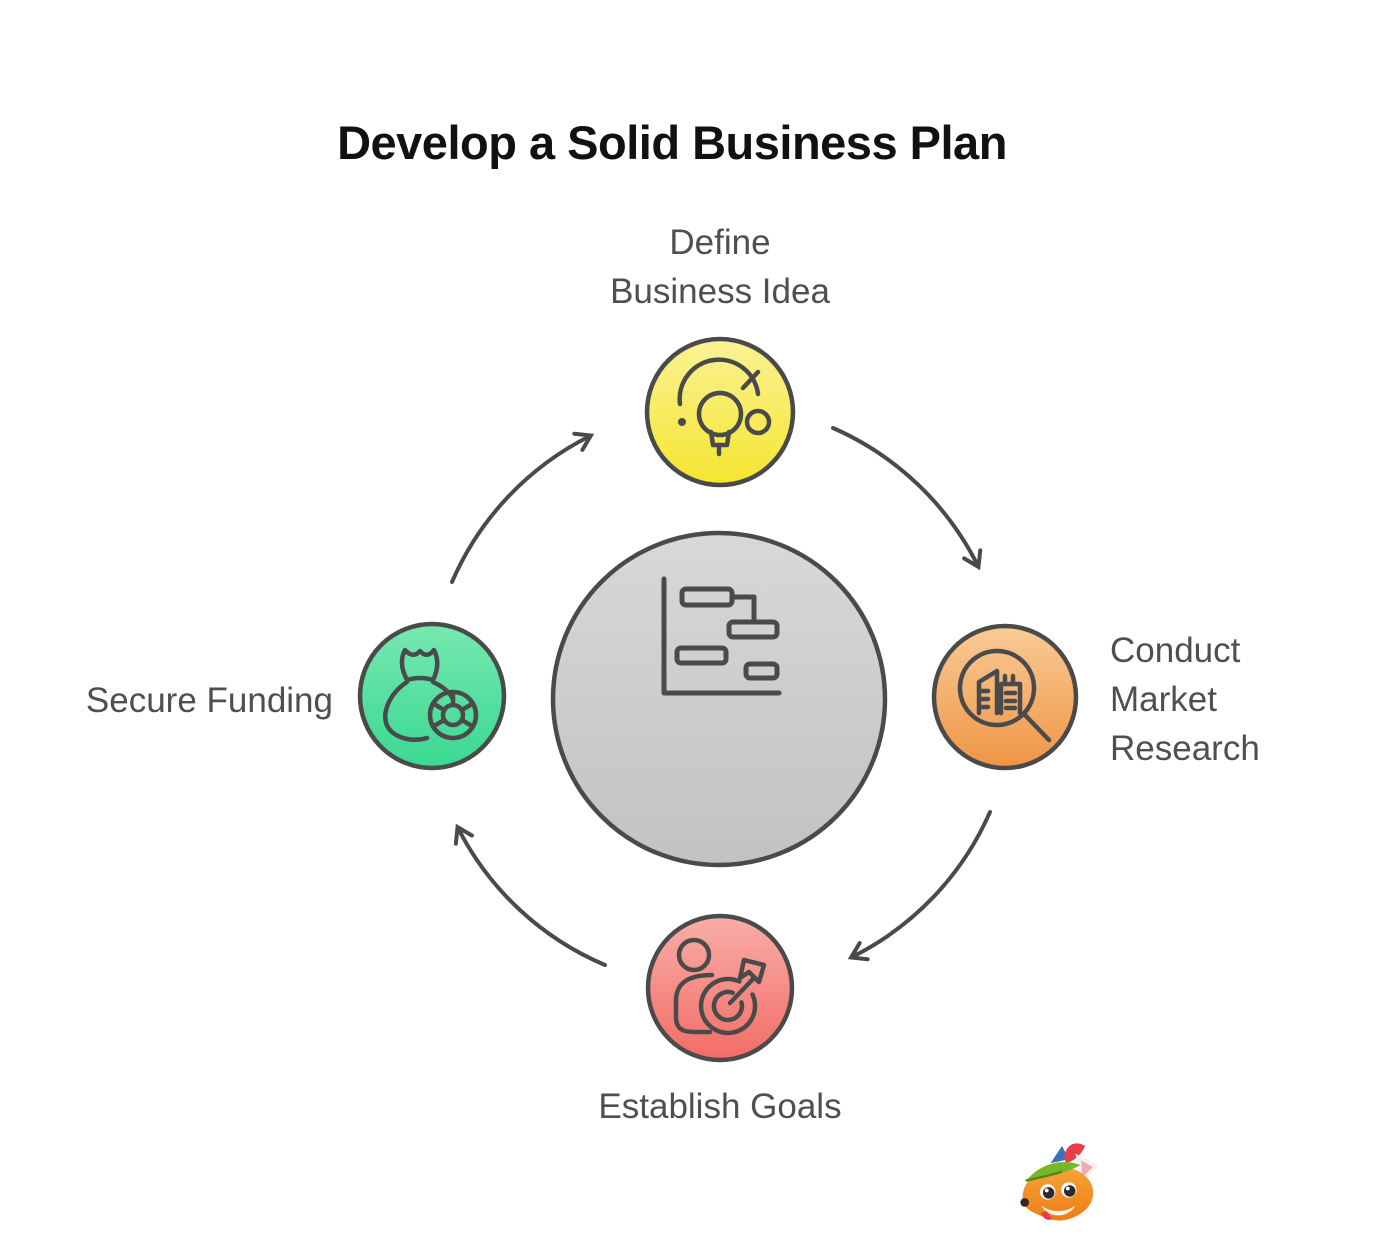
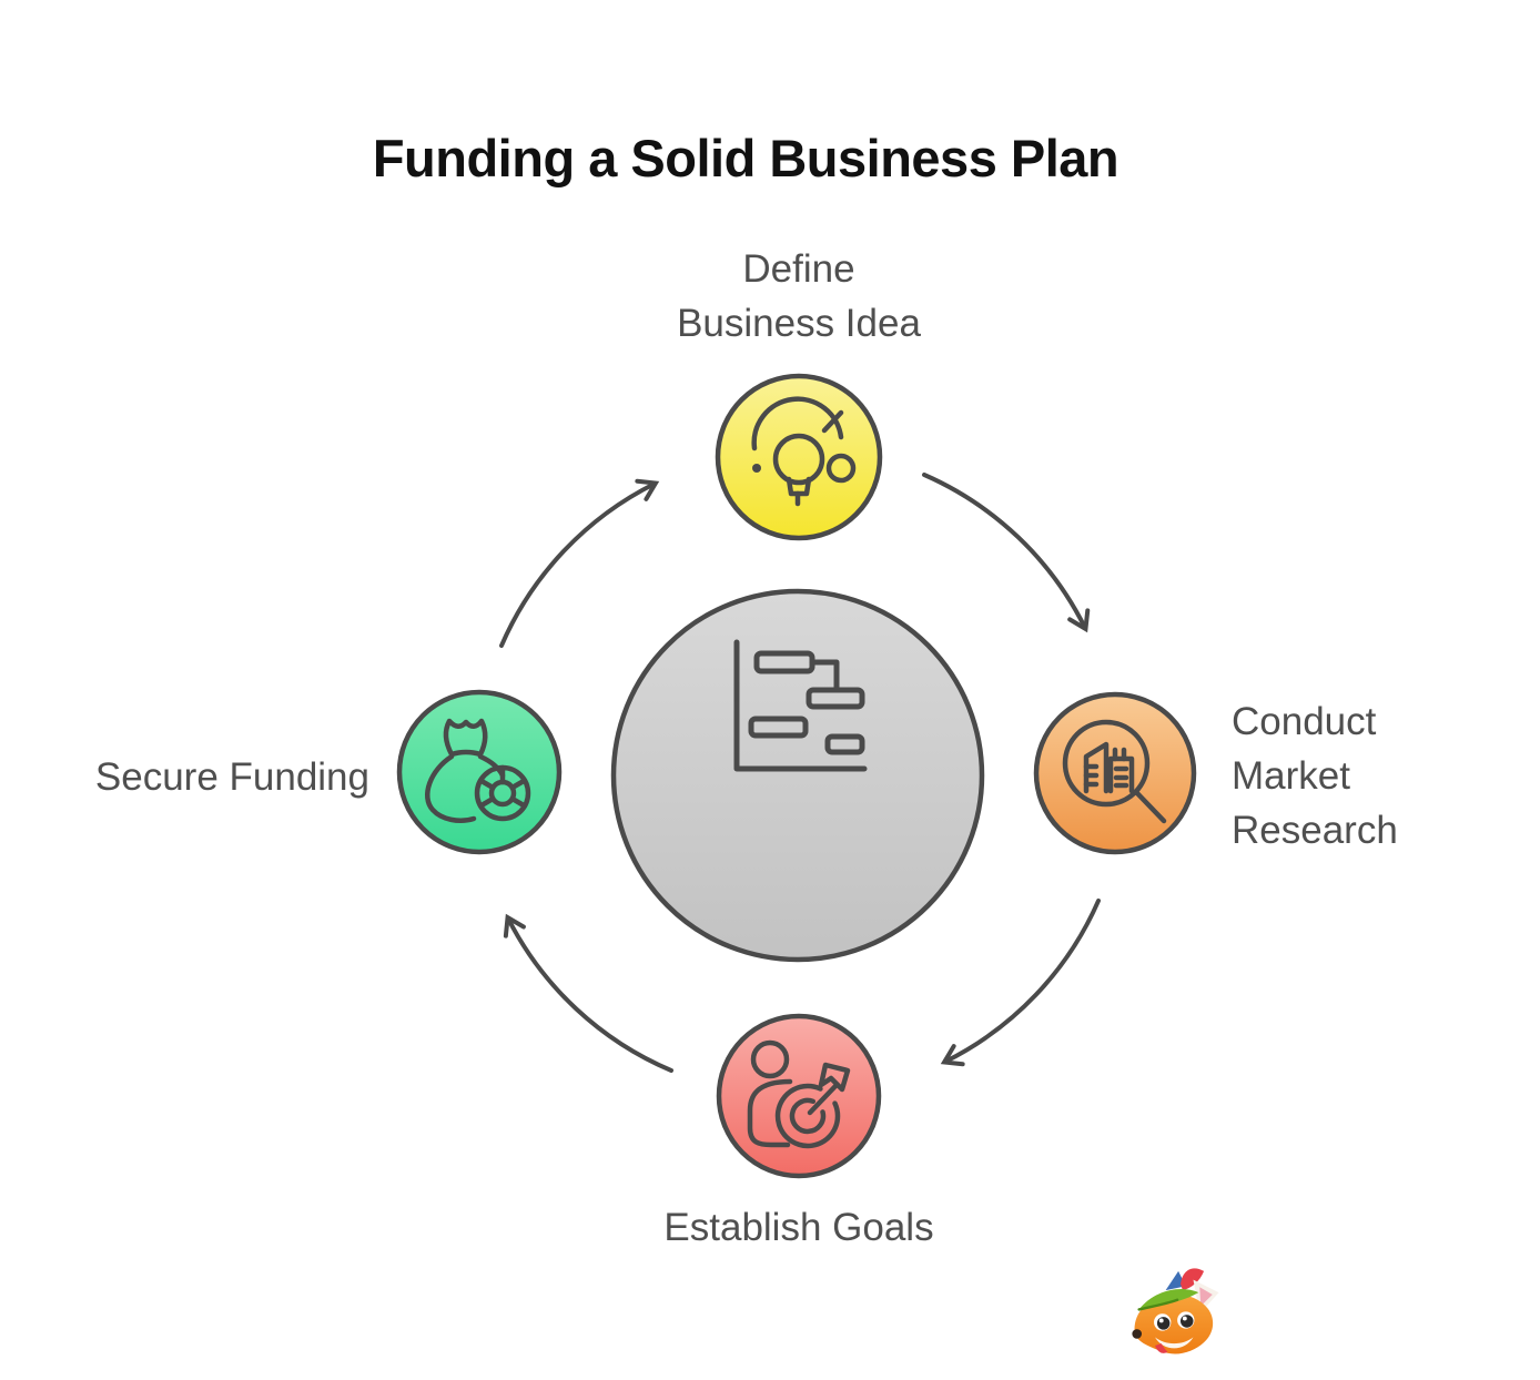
- Develop a Solid Business Plan
+ Funding a Solid Business Plan
  Define
  Business Idea
  Conduct
  Market
  Research
  Establish Goals
  Secure Funding
